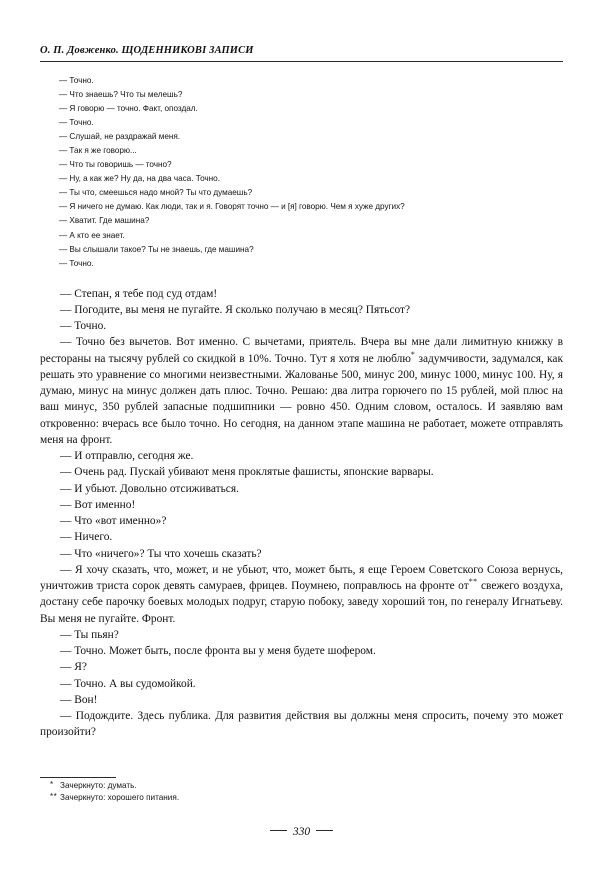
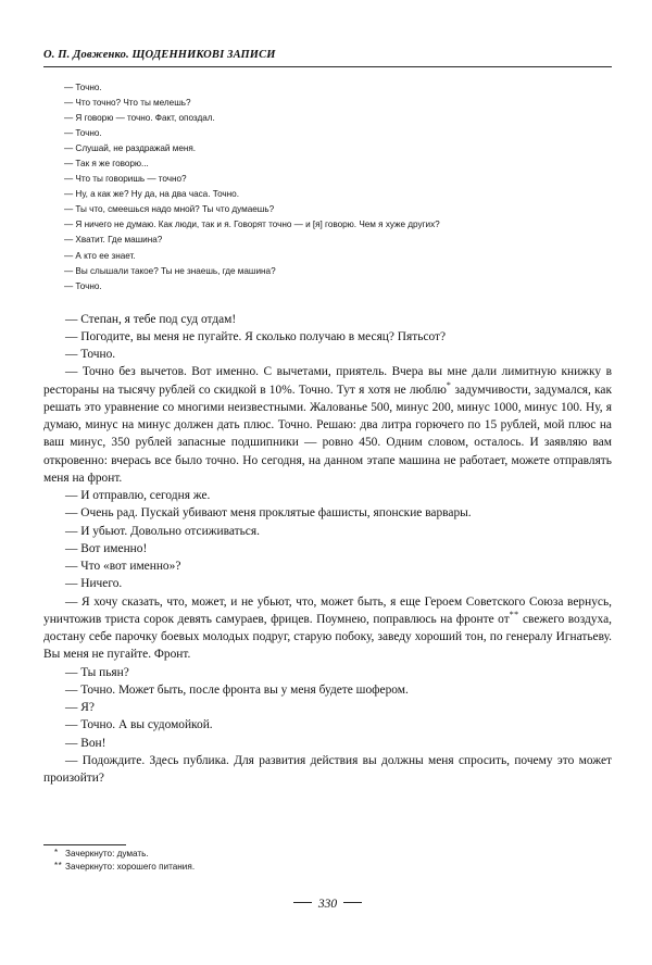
  О. П. Довженко. ЩОДЕННИКОВІ ЗАПИСИ
  — Точно.
- — Что знаешь? Что ты мелешь?
+ — Что точно? Что ты мелешь?
  — Я говорю — точно. Факт, опоздал.
  — Точно.
  — Слушай, не раздражай меня.
  — Так я же говорю...
  — Что ты говоришь — точно?
  — Ну, а как же? Ну да, на два часа. Точно.
  — Ты что, смеешься надо мной? Ты что думаешь?
  — Я ничего не думаю. Как люди, так и я. Говорят точно — и [я] говорю. Чем я хуже других?
  — Хватит. Где машина?
  — А кто ее знает.
  — Вы слышали такое? Ты не знаешь, где машина?
  — Точно.
  — Степан, я тебе под суд отдам!
  — Погодите, вы меня не пугайте. Я сколько получаю в месяц? Пятьсот?
  — Точно.
  — Точно без вычетов. Вот именно. С вычетами, приятель. Вчера вы мне дали лимитную книжку в рестораны на тысячу рублей со скидкой в 10%. Точно. Тут я хотя не люблю* задумчивости, задумался, как решать это уравнение со многими неизвестными. Жалованье 500, минус 200, минус 1000, минус 100. Ну, я думаю, минус на минус должен дать плюс. Точно. Решаю: два литра горючего по 15 рублей, мой плюс на ваш минус, 350 рублей запасные подшипники — ровно 450. Одним словом, осталось. И заявляю вам откровенно: вчерась все было точно. Но сегодня, на данном этапе машина не работает, можете отправлять меня на фронт.
  — И отправлю, сегодня же.
  — Очень рад. Пускай убивают меня проклятые фашисты, японские варвары.
  — И убьют. Довольно отсиживаться.
  — Вот именно!
  — Что «вот именно»?
  — Ничего.
- — Что «ничего»? Ты что хочешь сказать?
  — Я хочу сказать, что, может, и не убьют, что, может быть, я еще Героем Советского Союза вернусь, уничтожив триста сорок девять самураев, фрицев. Поумнею, поправлюсь на фронте от** свежего воздуха, достану себе парочку боевых молодых подруг, старую побоку, заведу хороший тон, по генералу Игнатьеву. Вы меня не пугайте. Фронт.
  — Ты пьян?
  — Точно. Может быть, после фронта вы у меня будете шофером.
  — Я?
  — Точно. А вы судомойкой.
  — Вон!
  — Подождите. Здесь публика. Для развития действия вы должны меня спросить, почему это может произойти?
  *
  Зачеркнуто: думать.
  **
  Зачеркнуто: хорошего питания.
  330
